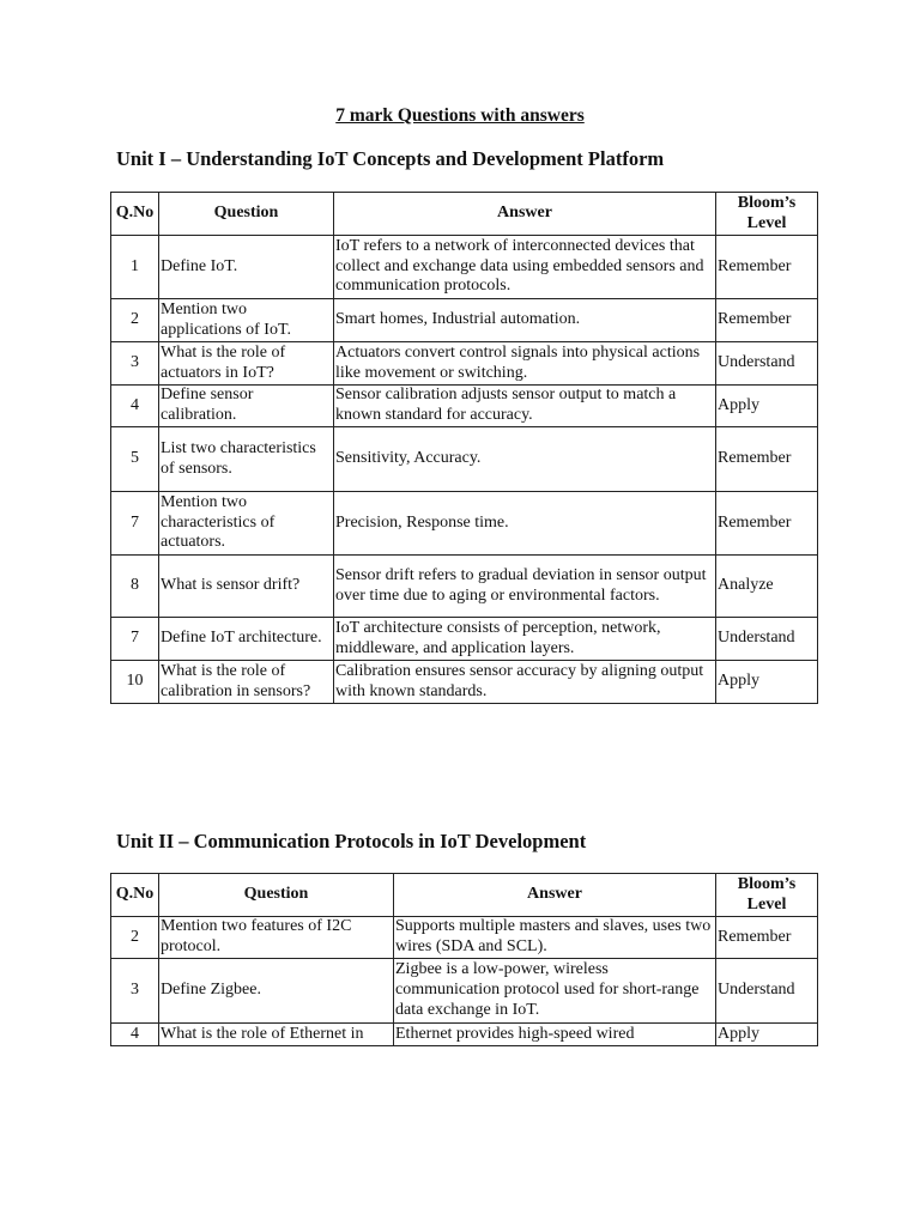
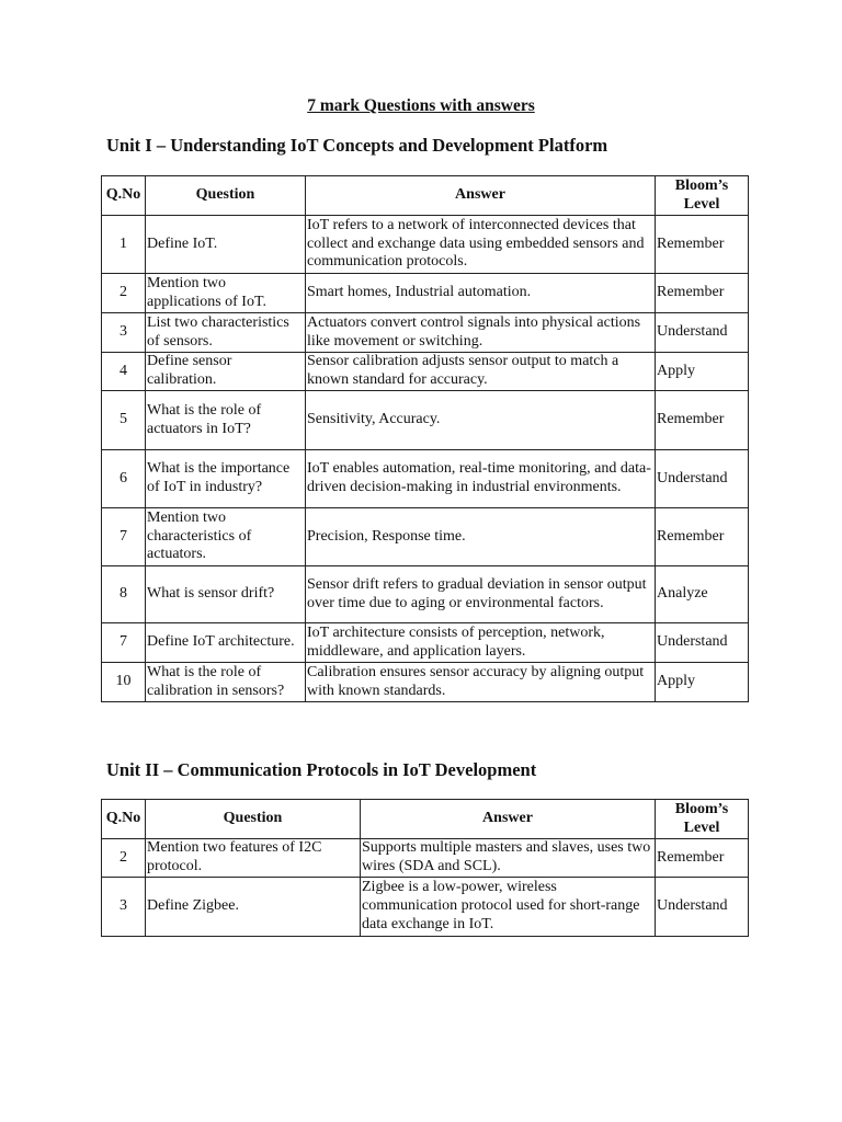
  7 mark Questions with answers
  Unit I – Understanding IoT Concepts and Development Platform
  Q.No	Question	Answer	Bloom’s Level
  1	Define IoT.	IoT refers to a network of interconnected devices that collect and exchange data using embedded sensors and communication protocols.	Remember
  2	Mention two applications of IoT.	Smart homes, Industrial automation.	Remember
- 3	What is the role of actuators in IoT?	Actuators convert control signals into physical actions like movement or switching.	Understand
+ 3	List two characteristics of sensors.	Actuators convert control signals into physical actions like movement or switching.	Understand
  4	Define sensor calibration.	Sensor calibration adjusts sensor output to match a known standard for accuracy.	Apply
- 5	List two characteristics of sensors.	Sensitivity, Accuracy.	Remember
+ 5	What is the role of actuators in IoT?	Sensitivity, Accuracy.	Remember
+ 6	What is the importance of IoT in industry?	IoT enables automation, real-time monitoring, and data-driven decision-making in industrial environments.	Understand
  7	Mention two characteristics of actuators.	Precision, Response time.	Remember
  8	What is sensor drift?	Sensor drift refers to gradual deviation in sensor output over time due to aging or environmental factors.	Analyze
  7	Define IoT architecture.	IoT architecture consists of perception, network, middleware, and application layers.	Understand
  10	What is the role of calibration in sensors?	Calibration ensures sensor accuracy by aligning output with known standards.	Apply
  Unit II – Communication Protocols in IoT Development
  Q.No	Question	Answer	Bloom’s Level
  2	Mention two features of I2C protocol.	Supports multiple masters and slaves, uses two wires (SDA and SCL).	Remember
  3	Define Zigbee.	Zigbee is a low-power, wireless communication protocol used for short-range data exchange in IoT.	Understand
- 4	What is the role of Ethernet in	Ethernet provides high-speed wired	Apply
